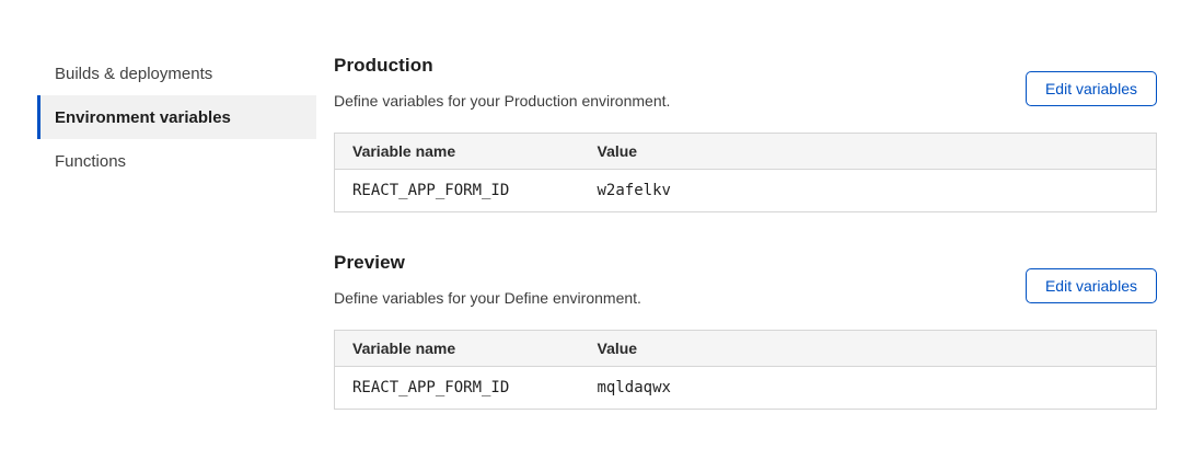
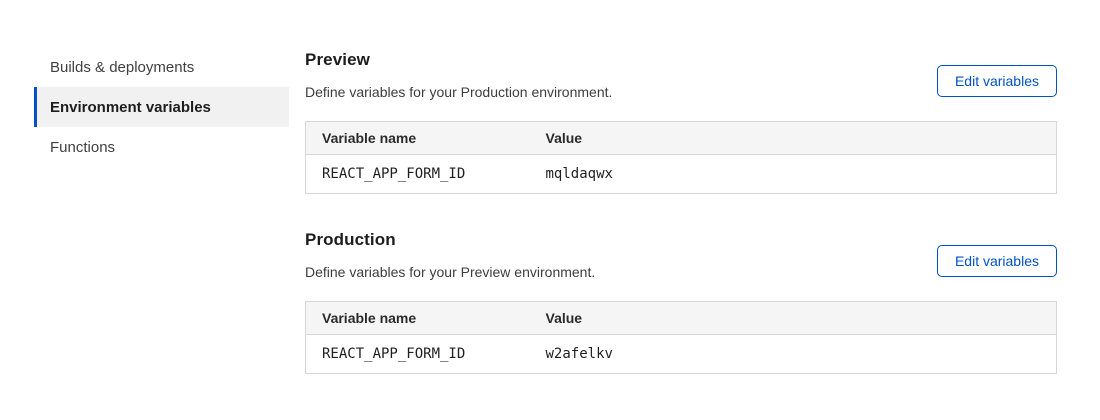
  Builds & deployments
  Environment variables
  Functions
- Production
+ Preview
  Define variables for your Production environment.
  Edit variables
  Variable name	Value
- REACT_APP_FORM_ID	w2afelkv
+ REACT_APP_FORM_ID	mqldaqwx
- Preview
+ Production
- Define variables for your Define environment.
+ Define variables for your Preview environment.
  Edit variables
  Variable name	Value
- REACT_APP_FORM_ID	mqldaqwx
+ REACT_APP_FORM_ID	w2afelkv
